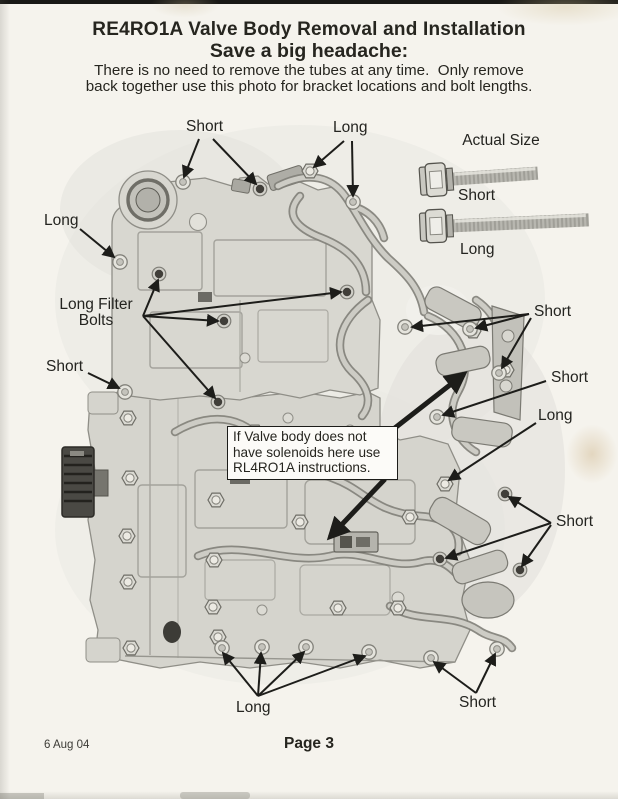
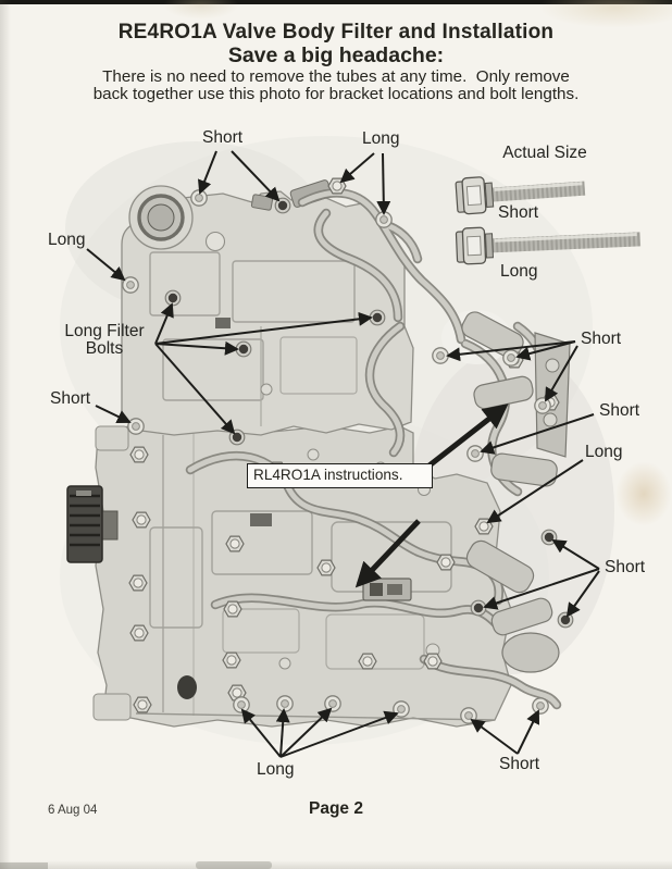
- RE4RO1A Valve Body Removal and Installation
+ RE4RO1A Valve Body Filter and Installation
  Save a big headache:
  There is no need to remove the tubes at any time. Only remove
  back together use this photo for bracket locations and bolt lengths.
  Short
  Long
  Long
  Long Filter
  Bolts
  Short
  Short
  Short
  Long
  Short
  Long
  Short
  Actual Size
  Short
  Long
- If Valve body does not
- have solenoids here use
  RL4RO1A instructions.
  6 Aug 04
- Page 3
+ Page 2
